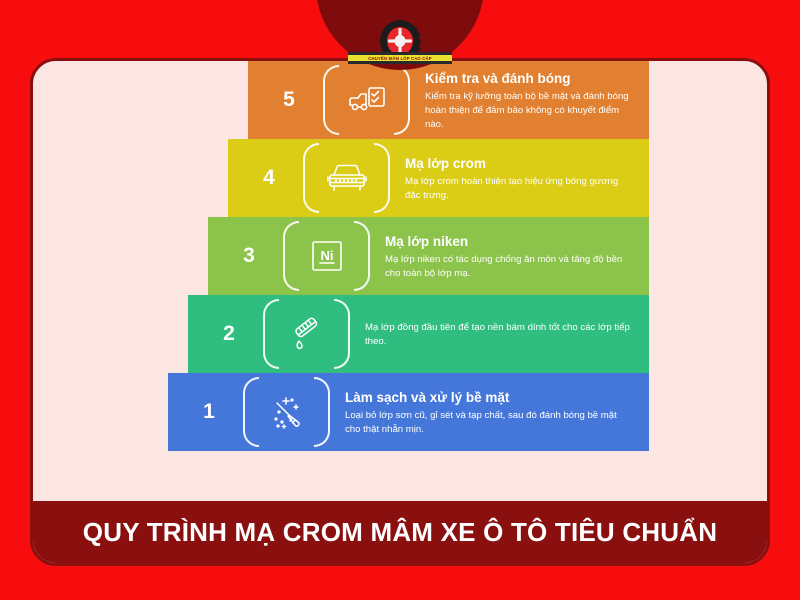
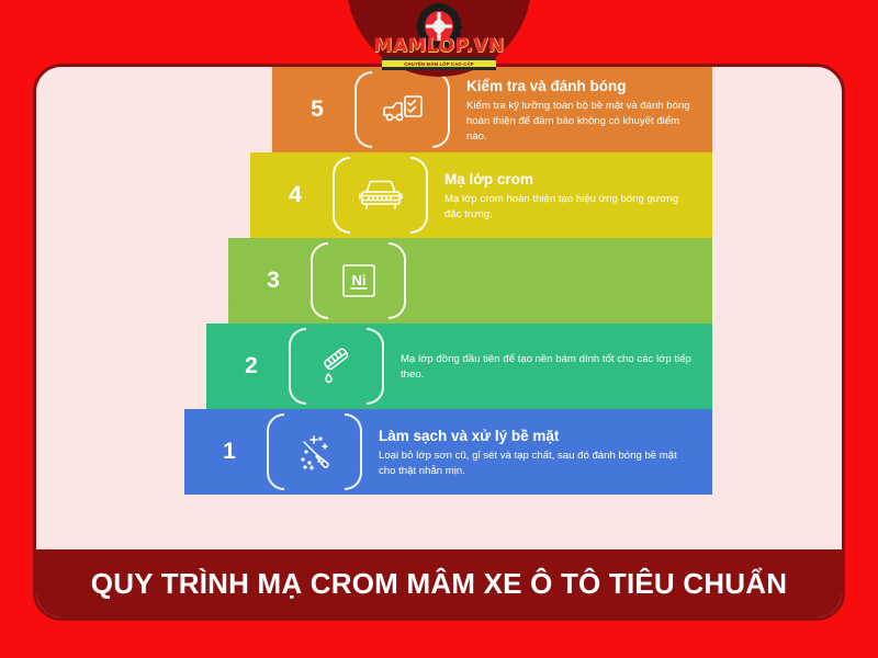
+ MAMLOP.VN
  5
  Kiểm tra và đánh bóng
  Kiểm tra kỹ lưỡng toàn bộ bề mặt và đánh bóng hoàn thiện để đảm bảo không có khuyết điểm nào.
  4
  Mạ lớp crom
  Mạ lớp crom hoàn thiện tạo hiệu ứng bóng gương đặc trưng.
  3
  Ni
- Mạ lớp niken
- Mạ lớp niken có tác dụng chống ăn mòn và tăng độ bền cho toàn bộ lớp mạ.
  2
  Mạ lớp đồng đầu tiên để tạo nền bám dính tốt cho các lớp tiếp theo.
  1
  Làm sạch và xử lý bề mặt
  Loại bỏ lớp sơn cũ, gỉ sét và tạp chất, sau đó đánh bóng bề mặt cho thật nhẵn mịn.
  QUY TRÌNH MẠ CROM MÂM XE Ô TÔ TIÊU CHUẨN
